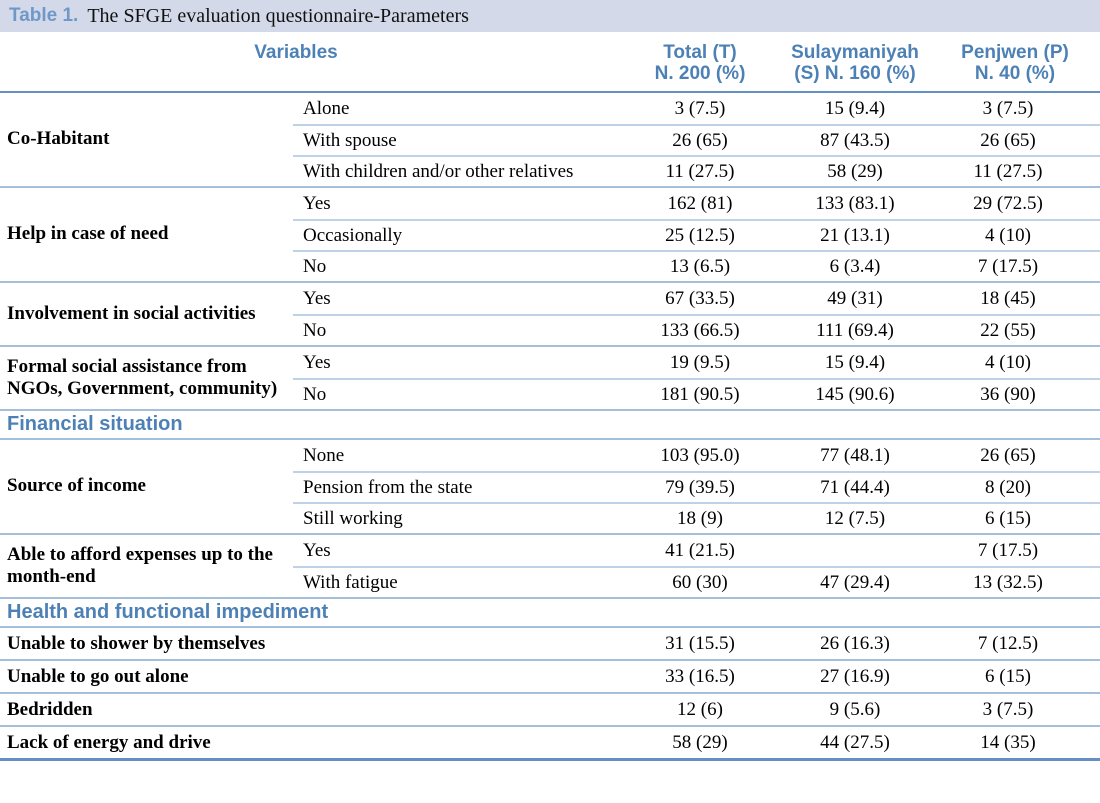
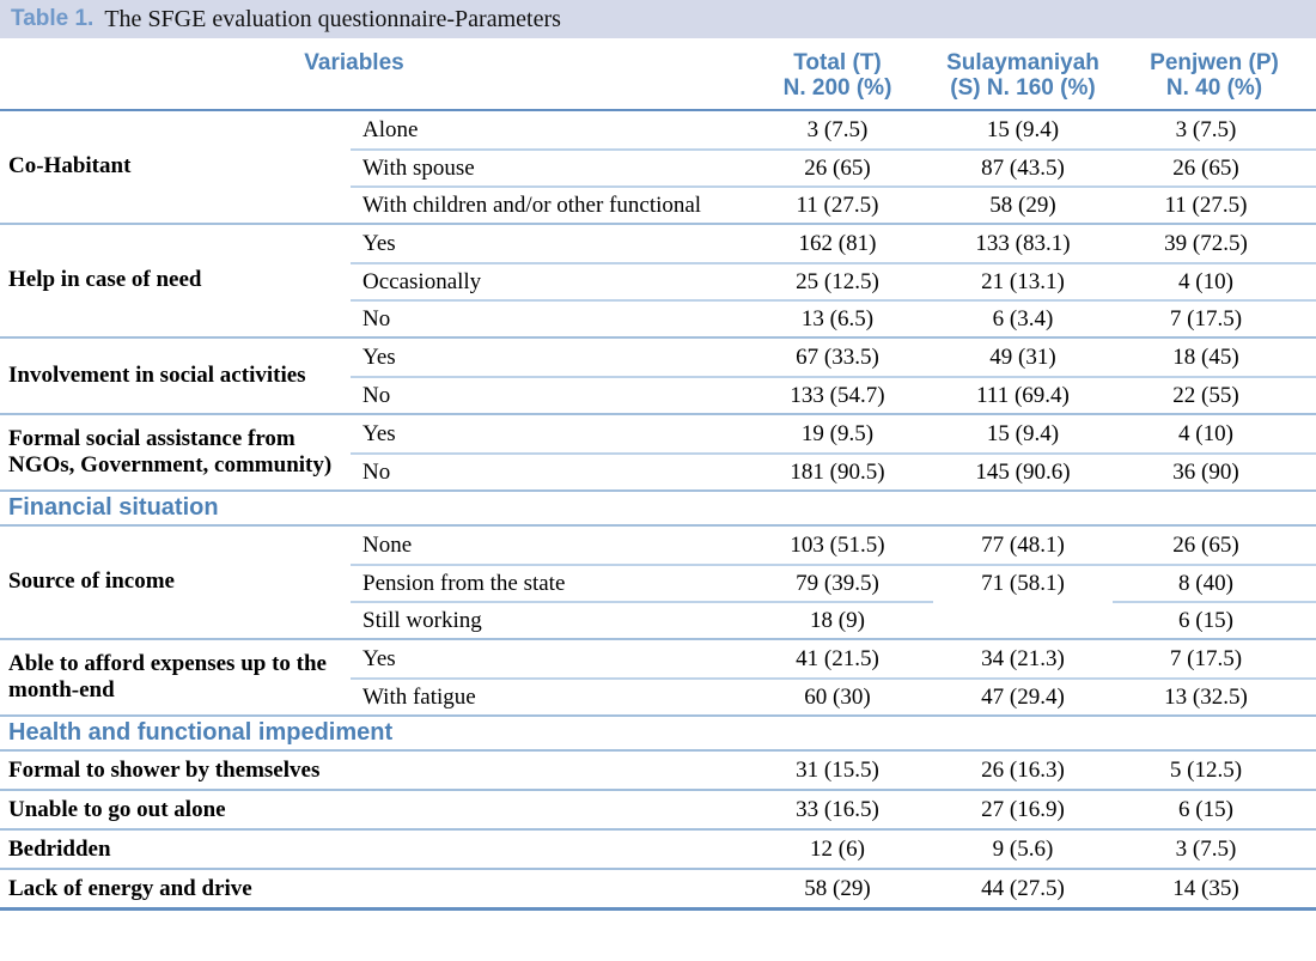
  Table 1.
  The SFGE evaluation questionnaire-Parameters
  Variables
  Total (T)
  N. 200 (%)
  Sulaymaniyah
  (S) N. 160 (%)
  Penjwen (P)
  N. 40 (%)
  Co-Habitant
  Alone
  3 (7.5)
  15 (9.4)
  3 (7.5)
  With spouse
  26 (65)
  87 (43.5)
  26 (65)
- With children and/or other relatives
+ With children and/or other functional
  11 (27.5)
  58 (29)
  11 (27.5)
  Help in case of need
  Yes
  162 (81)
  133 (83.1)
- 29 (72.5)
+ 39 (72.5)
  Occasionally
  25 (12.5)
  21 (13.1)
  4 (10)
  No
  13 (6.5)
  6 (3.4)
  7 (17.5)
  Involvement in social activities
  Yes
  67 (33.5)
  49 (31)
  18 (45)
  No
- 133 (66.5)
+ 133 (54.7)
  111 (69.4)
  22 (55)
  Formal social assistance from NGOs, Government, community)
  Yes
  19 (9.5)
  15 (9.4)
  4 (10)
  No
  181 (90.5)
  145 (90.6)
  36 (90)
  Financial situation
  Source of income
  None
- 103 (95.0)
+ 103 (51.5)
  77 (48.1)
  26 (65)
  Pension from the state
  79 (39.5)
- 71 (44.4)
+ 71 (58.1)
- 8 (20)
+ 8 (40)
  Still working
  18 (9)
- 12 (7.5)
  6 (15)
  Able to afford expenses up to the month-end
  Yes
  41 (21.5)
+ 34 (21.3)
  7 (17.5)
  With fatigue
  60 (30)
  47 (29.4)
  13 (32.5)
  Health and functional impediment
- Unable to shower by themselves
+ Formal to shower by themselves
  31 (15.5)
  26 (16.3)
- 7 (12.5)
+ 5 (12.5)
  Unable to go out alone
  33 (16.5)
  27 (16.9)
  6 (15)
  Bedridden
  12 (6)
  9 (5.6)
  3 (7.5)
  Lack of energy and drive
  58 (29)
  44 (27.5)
  14 (35)
